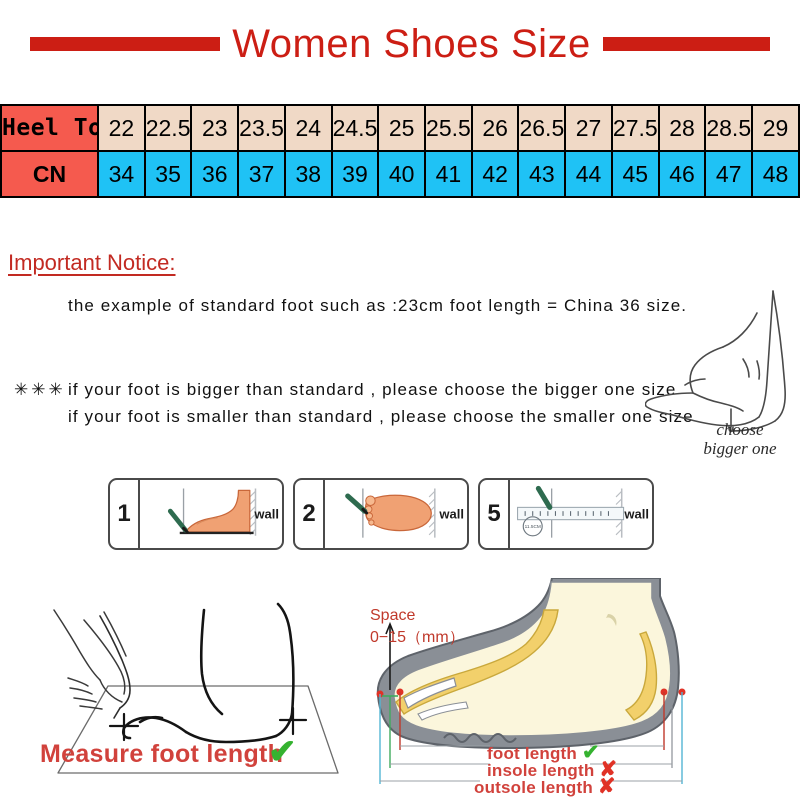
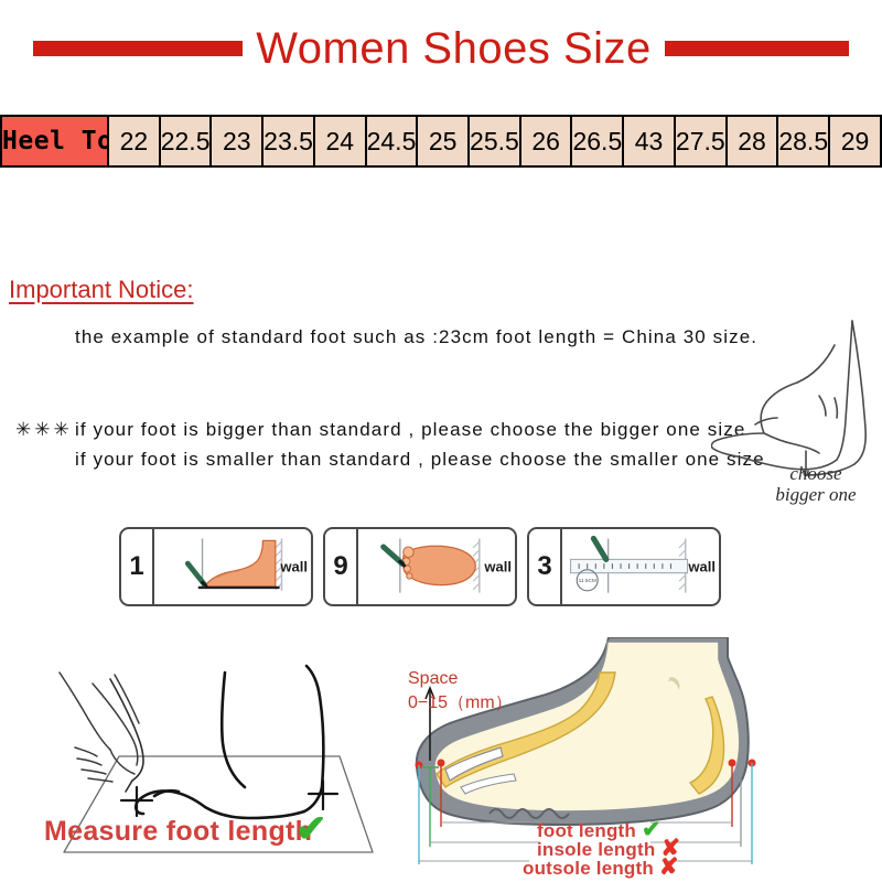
  Women Shoes Size
- Heel To	22	22.5	23	23.5	24	24.5	25	25.5	26	26.5	27	27.5	28	28.5	29
+ Heel To	22	22.5	23	23.5	24	24.5	25	25.5	26	26.5	43	27.5	28	28.5	29
- CN	34	35	36	37	38	39	40	41	42	43	44	45	46	47	48
  Important Notice:
- the example of standard foot such as :23cm foot length = China 36 size.
+ the example of standard foot such as :23cm foot length = China 30 size.
  ✳✳✳ if your foot is bigger than standard , please choose the bigger one size
  if your foot is smaller than standard , please choose the smaller one sie
  choose
  bigger one
  1
  wall
- 2
+ 9
  wall
- 5
+ 3
  wall
  Measure foot length
  ✔
  Space
  0−15（mm）
  foot length ✔
  insole length ✘
  outsole length ✘
